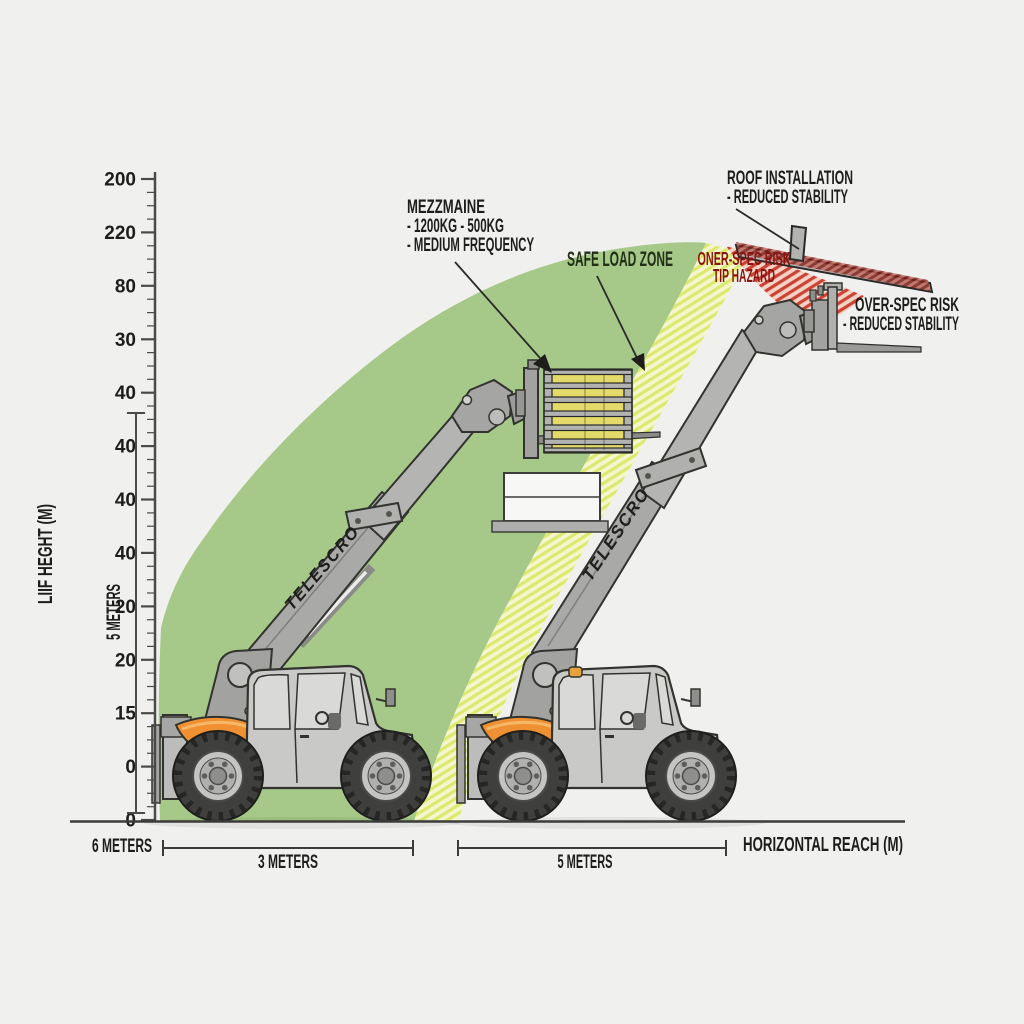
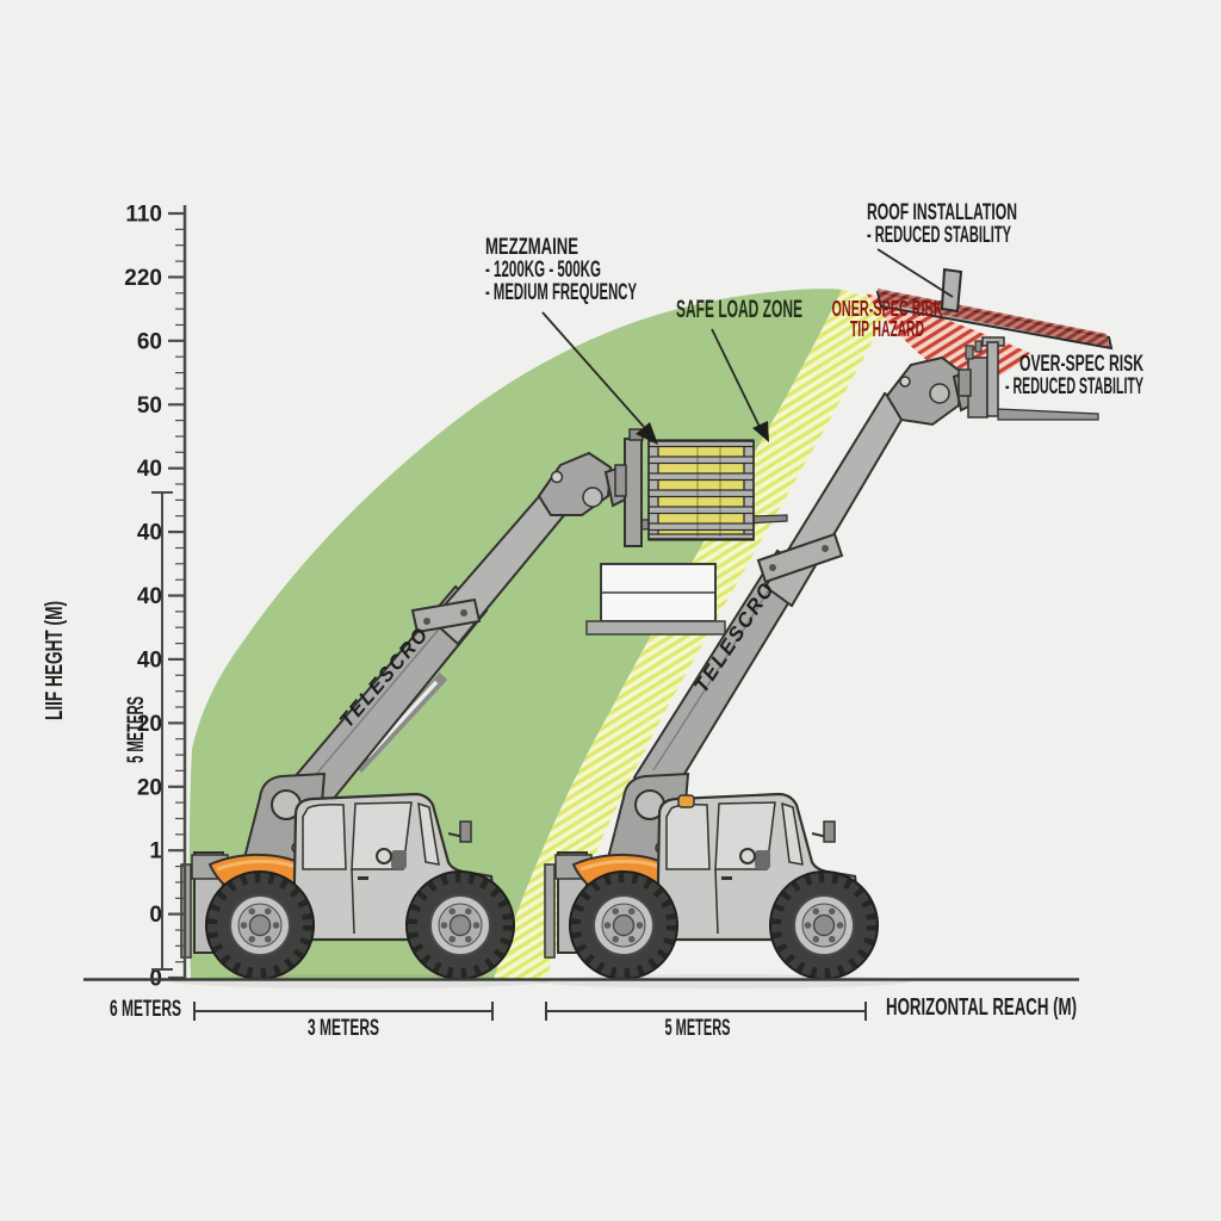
- 200
+ 110
  220
- 80
+ 60
- 30
+ 50
  40
  40
  40
  40
  20
  20
- 15
+ 1
  0
  6 METERS
  3 METERS
  5 METERS
  HORIZONTAL REACH (M)
  MEZZMAINE
  - 1200KG - 500KG
  - MEDIUM FREQUENCY
  SAFE LOAD ZONE
  ROOF INSTALLATION
  - REDUCED STABILITY
  ONER-SPEC RISK
  TIP HAZARD
  OVER-SPEC RISK
  - REDUCED STABILITY
